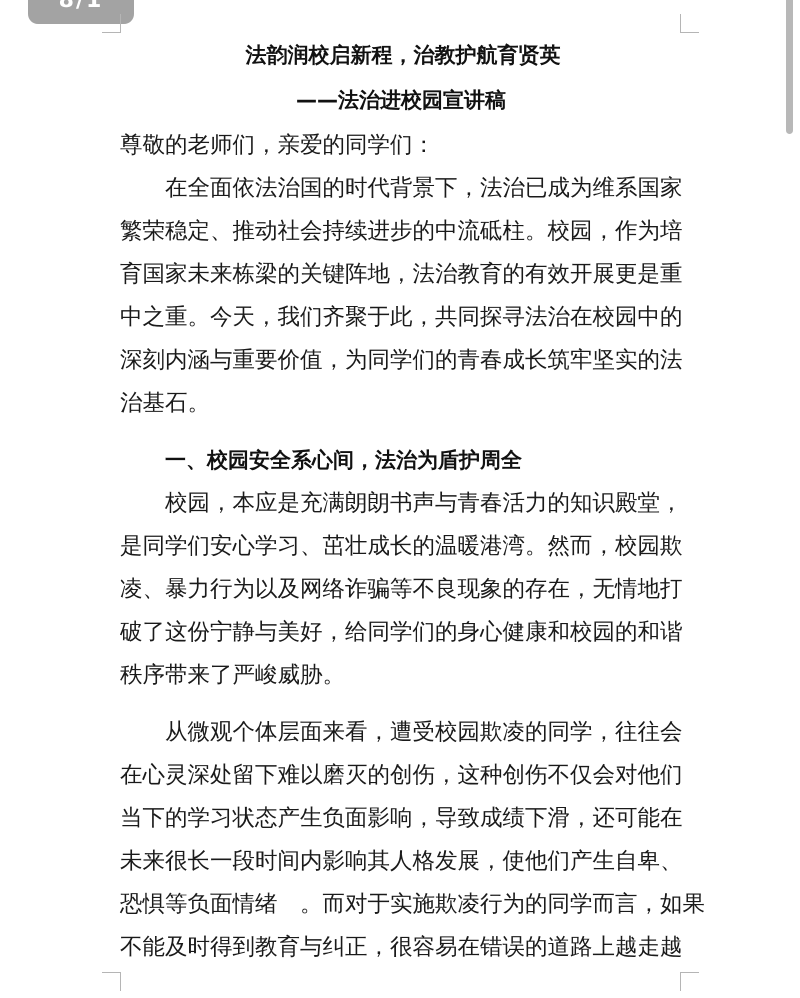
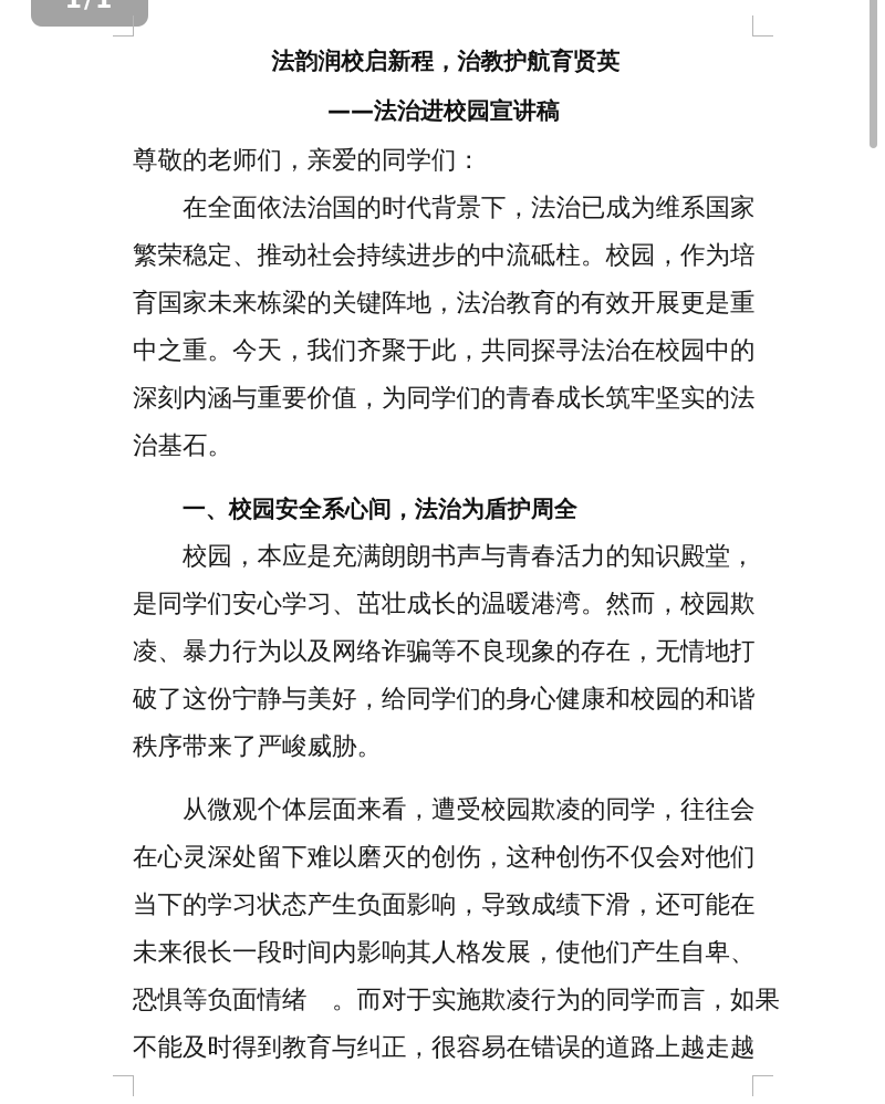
- 8/1
+ 1/1
  法韵润校启新程，治教护航育贤英
  ——法治进校园宣讲稿
  尊敬的老师们，亲爱的同学们：
  在全面依法治国的时代背景下，法治已成为维系国家
  繁荣稳定、推动社会持续进步的中流砥柱。校园，作为培
  育国家未来栋梁的关键阵地，法治教育的有效开展更是重
  中之重。今天，我们齐聚于此，共同探寻法治在校园中的
  深刻内涵与重要价值，为同学们的青春成长筑牢坚实的法
  治基石。
  一、校园安全系心间，法治为盾护周全
  校园，本应是充满朗朗书声与青春活力的知识殿堂，
  是同学们安心学习、茁壮成长的温暖港湾。然而，校园欺
  凌、暴力行为以及网络诈骗等不良现象的存在，无情地打
  破了这份宁静与美好，给同学们的身心健康和校园的和谐
  秩序带来了严峻威胁。
  从微观个体层面来看，遭受校园欺凌的同学，往往会
  在心灵深处留下难以磨灭的创伤，这种创伤不仅会对他们
  当下的学习状态产生负面影响，导致成绩下滑，还可能在
  未来很长一段时间内影响其人格发展，使他们产生自卑、
  恐惧等负面情绪 。而对于实施欺凌行为的同学而言，如果
  不能及时得到教育与纠正，很容易在错误的道路上越走越
